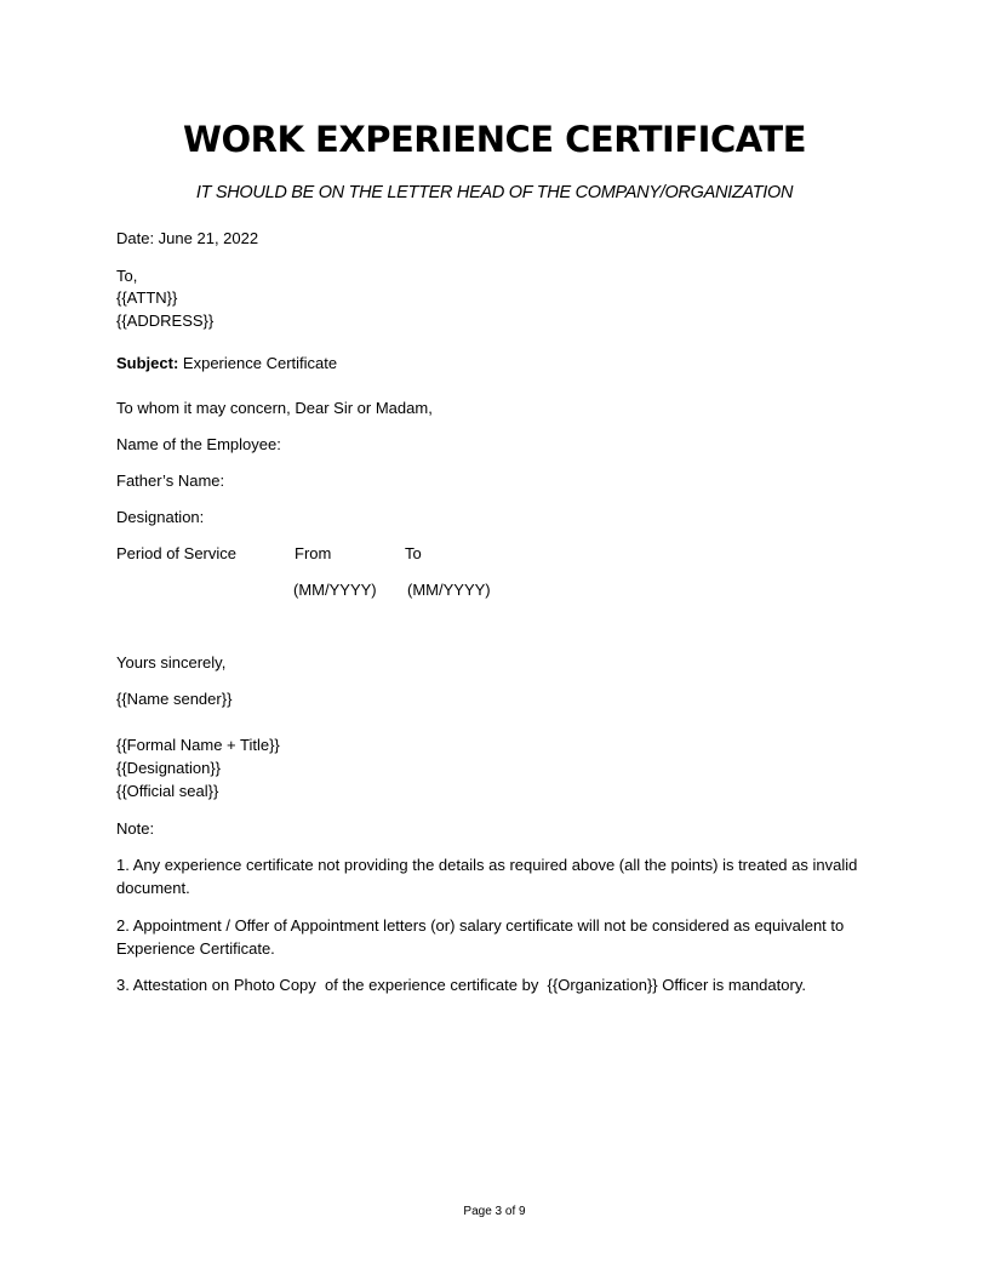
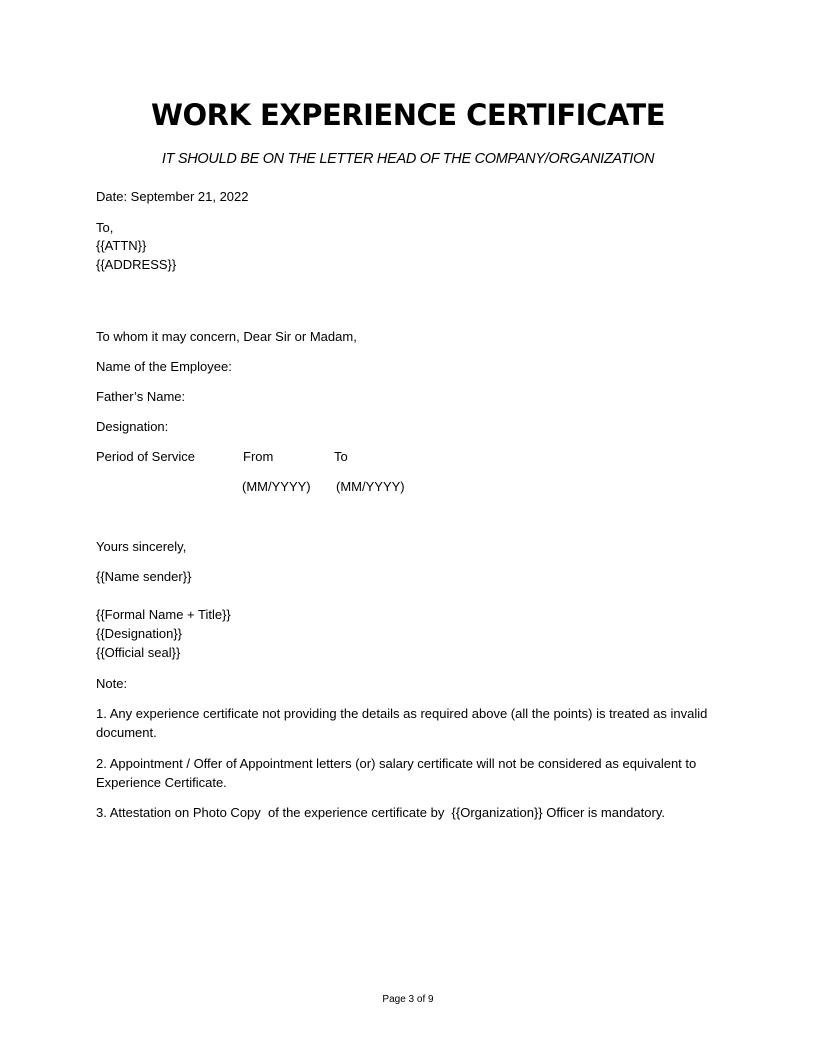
  WORK EXPERIENCE CERTIFICATE
  IT SHOULD BE ON THE LETTER HEAD OF THE COMPANY/ORGANIZATION
- Date: June 21, 2022
+ Date: September 21, 2022
  To,
  {{ATTN}}
  {{ADDRESS}}
- Subject: Experience Certificate
  To whom it may concern, Dear Sir or Madam,
  Name of the Employee:
  Father’s Name:
  Designation:
  Period of Service
  From
  To
  (MM/YYYY)
  (MM/YYYY)
  Yours sincerely,
  {{Name sender}}
  {{Formal Name + Title}}
  {{Designation}}
  {{Official seal}}
  Note:
  1. Any experience certificate not providing the details as required above (all the points) is treated as invalid document.
  2. Appointment / Offer of Appointment letters (or) salary certificate will not be considered as equivalent to Experience Certificate.
  3. Attestation on Photo Copy of the experience certificate by {{Organization}} Officer is mandatory.
  Page 3 of 9
